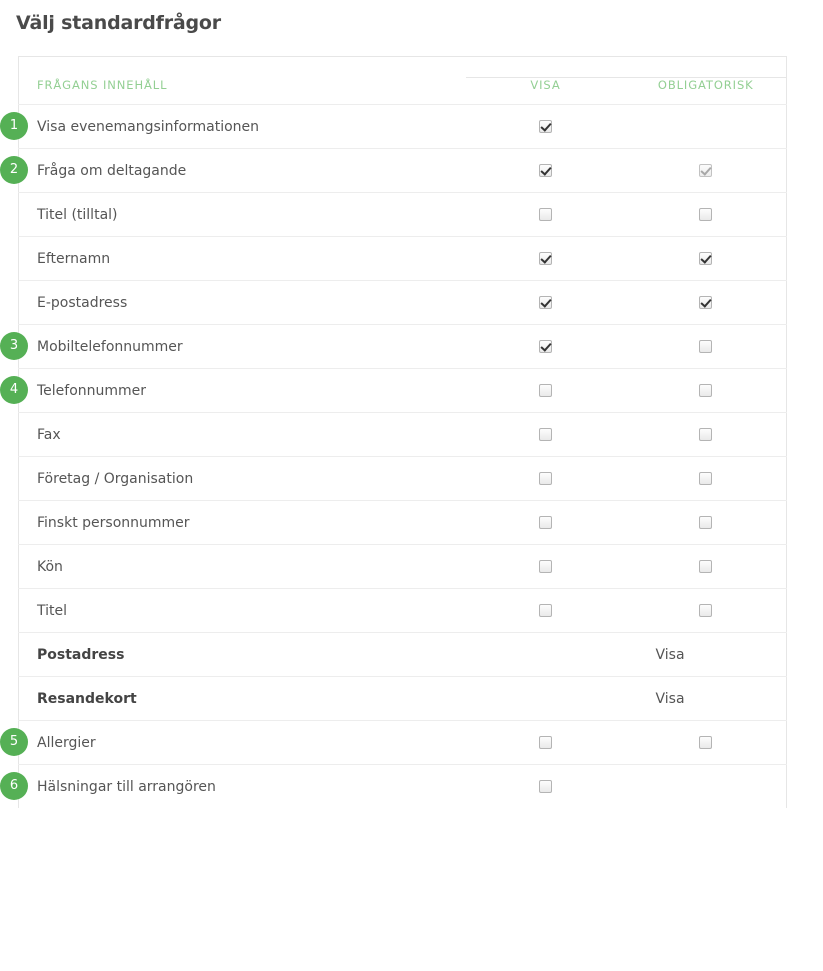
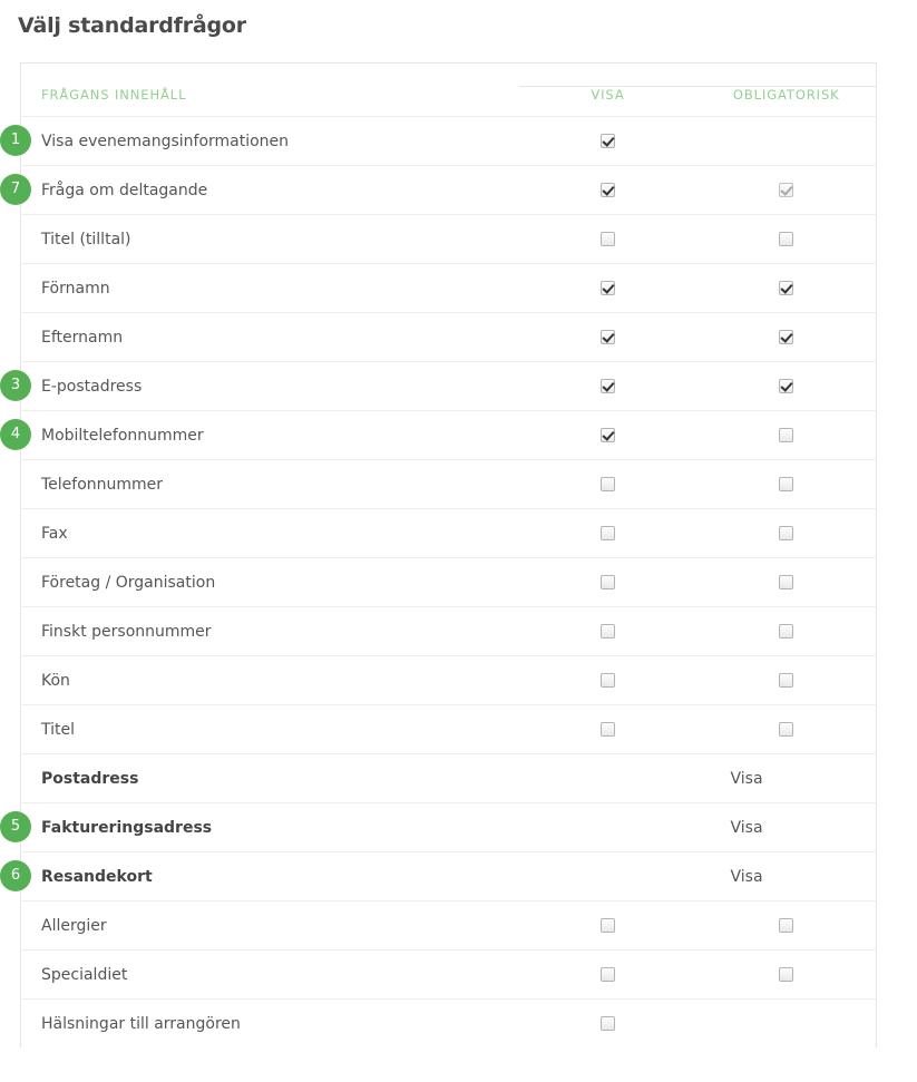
  Välj standardfrågor
  FRÅGANS INNEHÅLL	VISA	OBLIGATORISK
  Visa evenemangsinformationen
  Fråga om deltagande
  Titel (tilltal)
+ Förnamn
  Efternamn
  E-postadress
  Mobiltelefonnummer
  Telefonnummer
  Fax
  Företag / Organisation
  Finskt personnummer
  Kön
  Titel
  Postadress		Visa
+ Faktureringsadress		Visa
  Resandekort		Visa
  Allergier
+ Specialdiet
  Hälsningar till arrangören
  1
- 2
+ 7
  3
  4
  5
  6
